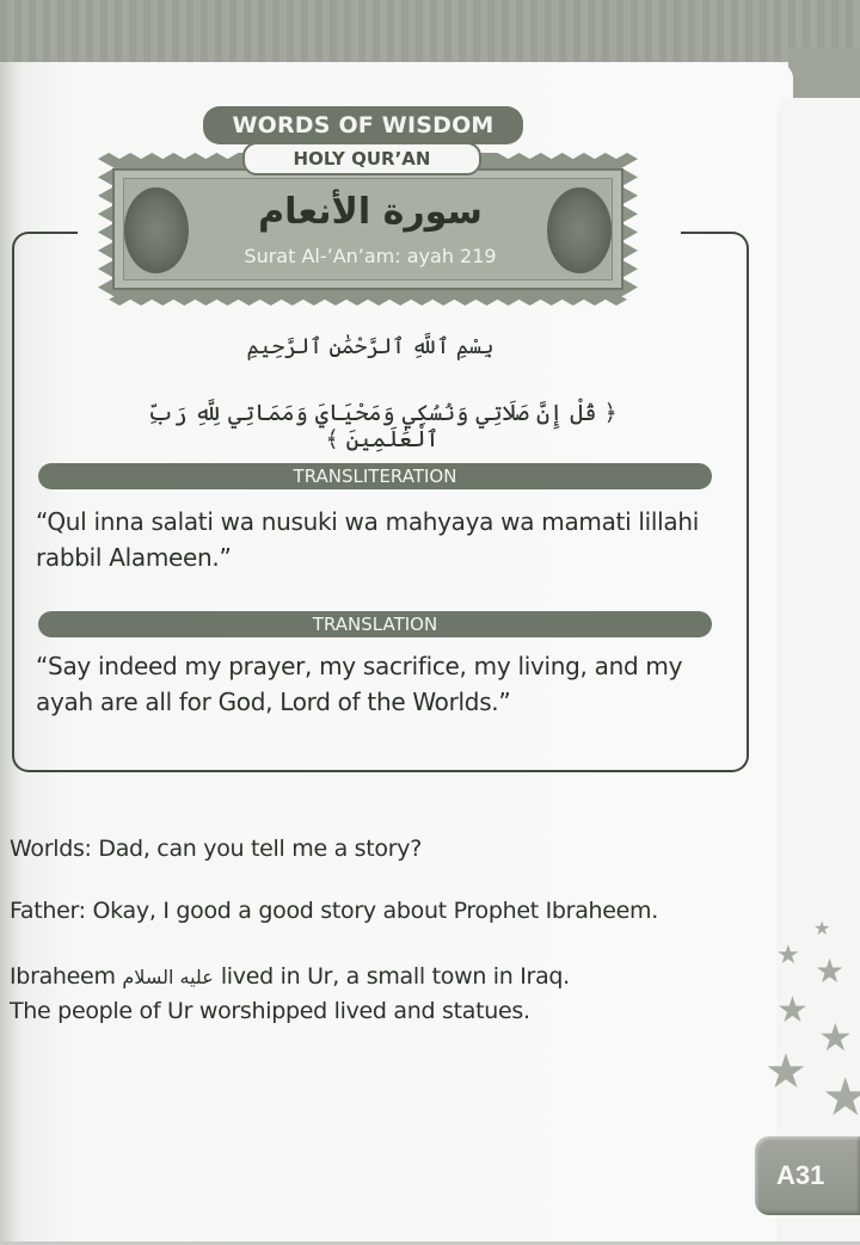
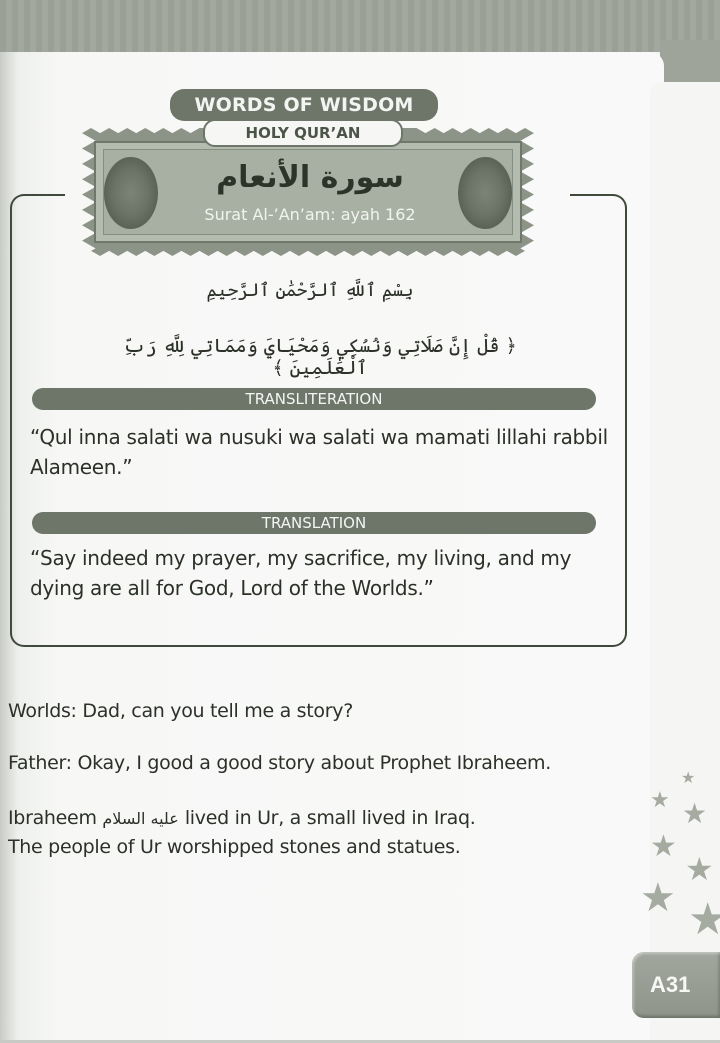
  WORDS OF WISDOM
  HOLY QUR’AN
  سورة الأنعام
- Surat Al-’An’am: ayah 219
+ Surat Al-’An’am: ayah 162
  بِسْمِ ٱللَّهِ ٱلرَّحْمَٰنِ ٱلرَّحِيمِ
  ﴿ قُلْ إِنَّ صَلَاتِي وَنُسُكِي وَمَحْيَايَ وَمَمَاتِي لِلَّهِ رَبِّ ٱلْعَٰلَمِينَ ﴾
  TRANSLITERATION
- “Qul inna salati wa nusuki wa mahyaya wa mamati lillahi rabbil Alameen.”
+ “Qul inna salati wa nusuki wa salati wa mamati lillahi rabbil Alameen.”
  TRANSLATION
- “Say indeed my prayer, my sacrifice, my living, and my ayah are all for God, Lord of the Worlds.”
+ “Say indeed my prayer, my sacrifice, my living, and my dying are all for God, Lord of the Worlds.”
  Worlds: Dad, can you tell me a story?
  Father: Okay, I good a good story about Prophet Ibraheem.
- Ibraheem عليه السلام lived in Ur, a small town in Iraq.
+ Ibraheem عليه السلام lived in Ur, a small lived in Iraq.
- The people of Ur worshipped lived and statues.
+ The people of Ur worshipped stones and statues.
  ★
  ★
  ★
  ★
  ★
  ★
  ★
  A31
